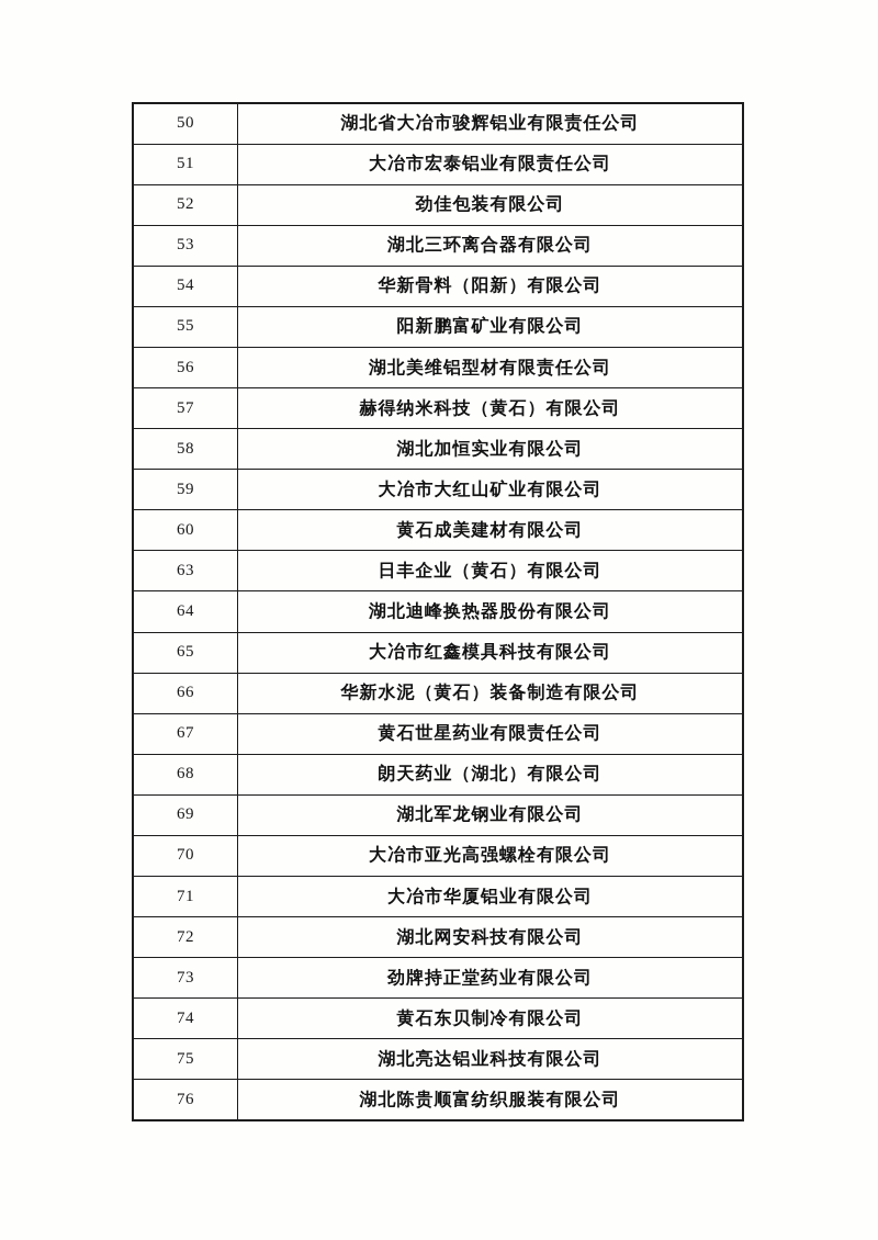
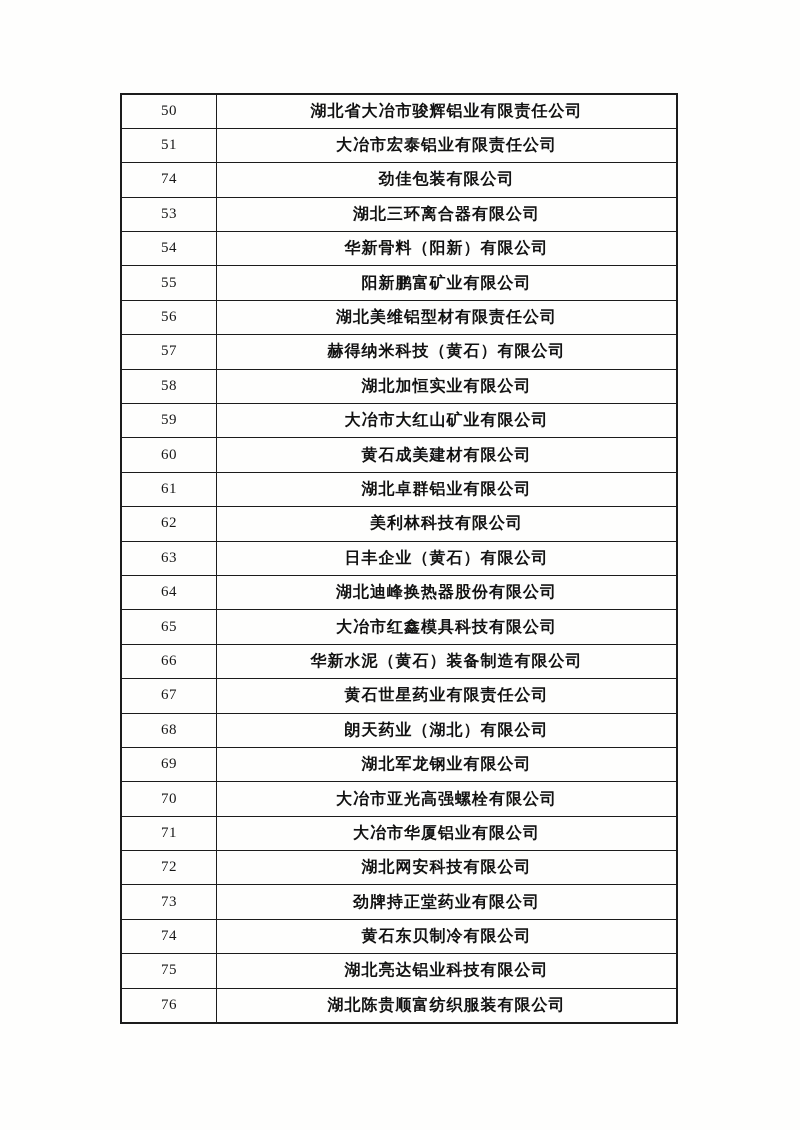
  50	湖北省大冶市骏辉铝业有限责任公司
  51	大冶市宏泰铝业有限责任公司
- 52	劲佳包装有限公司
+ 74	劲佳包装有限公司
  53	湖北三环离合器有限公司
  54	华新骨料（阳新）有限公司
  55	阳新鹏富矿业有限公司
  56	湖北美维铝型材有限责任公司
  57	赫得纳米科技（黄石）有限公司
  58	湖北加恒实业有限公司
  59	大冶市大红山矿业有限公司
  60	黄石成美建材有限公司
+ 61	湖北卓群铝业有限公司
+ 62	美利林科技有限公司
  63	日丰企业（黄石）有限公司
  64	湖北迪峰换热器股份有限公司
  65	大冶市红鑫模具科技有限公司
  66	华新水泥（黄石）装备制造有限公司
  67	黄石世星药业有限责任公司
  68	朗天药业（湖北）有限公司
  69	湖北军龙钢业有限公司
  70	大冶市亚光高强螺栓有限公司
  71	大冶市华厦铝业有限公司
  72	湖北网安科技有限公司
  73	劲牌持正堂药业有限公司
  74	黄石东贝制冷有限公司
  75	湖北亮达铝业科技有限公司
  76	湖北陈贵顺富纺织服装有限公司
